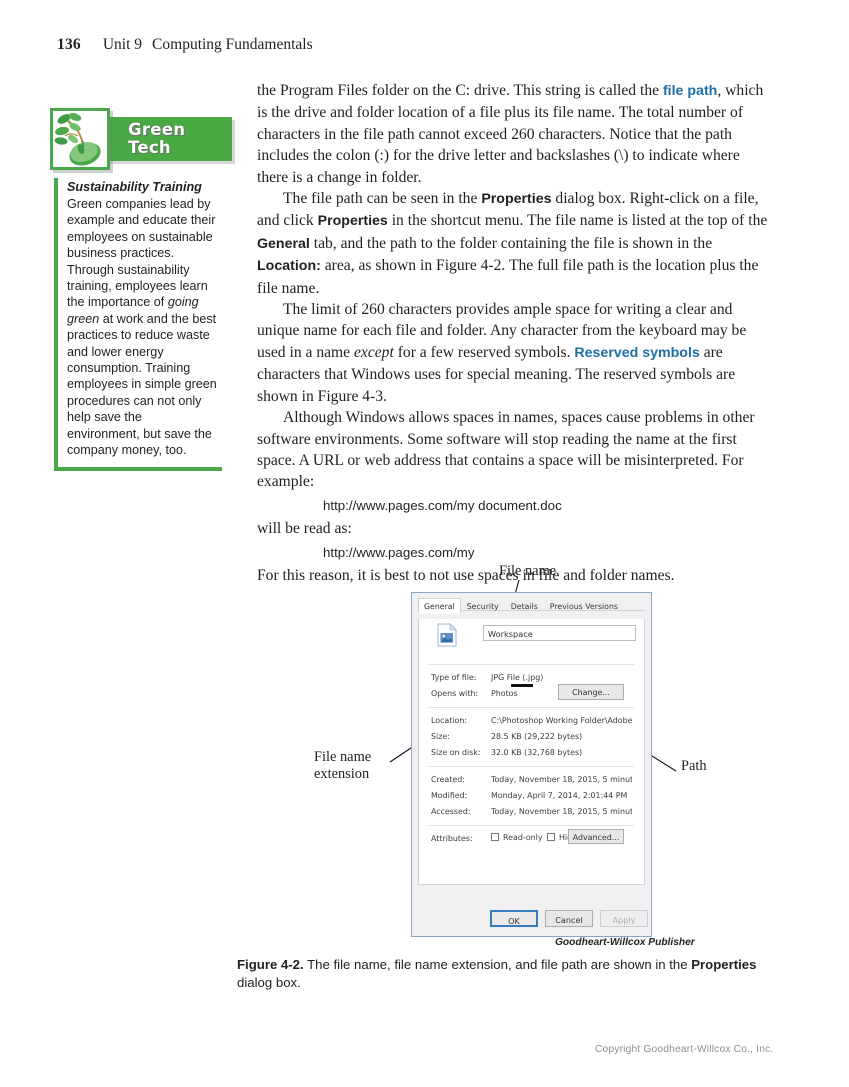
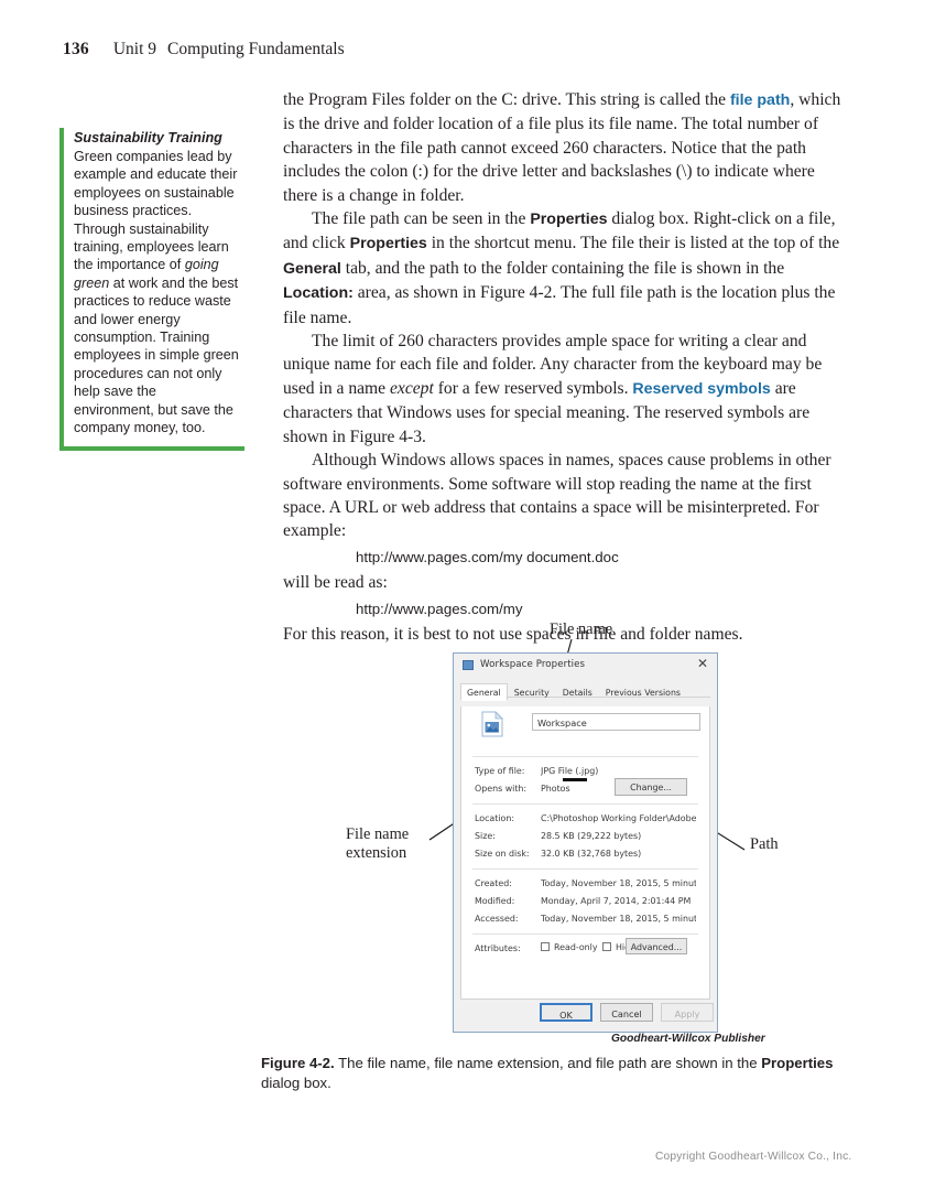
  136 Unit 9 Computing Fundamentals
- Green
- Tech
  Sustainability Training
  Green companies lead by example and educate their employees on sustainable business practices. Through sustainability training, employees learn the importance of going green at work and the best practices to reduce waste and lower energy consumption. Training employees in simple green procedures can not only help save the environment, but save the company money, too.
  the Program Files folder on the C: drive. This string is called the file path, which is the drive and folder location of a file plus its file name. The total number of characters in the file path cannot exceed 260 characters. Notice that the path includes the colon (:) for the drive letter and backslashes (\) to indicate where there is a change in folder.
- The file path can be seen in the Properties dialog box. Right-click on a file, and click Properties in the shortcut menu. The file name is listed at the top of the General tab, and the path to the folder containing the file is shown in the Location: area, as shown in Figure 4-2. The full file path is the location plus the file name.
+ The file path can be seen in the Properties dialog box. Right-click on a file, and click Properties in the shortcut menu. The file their is listed at the top of the General tab, and the path to the folder containing the file is shown in the Location: area, as shown in Figure 4-2. The full file path is the location plus the file name.
  The limit of 260 characters provides ample space for writing a clear and unique name for each file and folder. Any character from the keyboard may be used in a name except for a few reserved symbols. Reserved symbols are characters that Windows uses for special meaning. The reserved symbols are shown in Figure 4-3.
  Although Windows allows spaces in names, spaces cause problems in other software environments. Some software will stop reading the name at the first space. A URL or web address that contains a space will be misinterpreted. For example:
  http://www.pages.com/my document.doc
  will be read as:
  http://www.pages.com/my
  For this reason, it is best to not use spaces in file and folder names.
  File name
  File name
  extension
  Path
+ Workspace Properties
+ ✕
  General Security Details Previous Versions
  Workspace
  Type of file:
  JPG File (.jpg)
  Opens with:
  Photos
  Change...
  Location:
  C:\Photoshop Working Folder\Adobe
  Size:
  28.5 KB (29,222 bytes)
  Size on disk:
  32.0 KB (32,768 bytes)
  Created:
  Today, November 18, 2015, 5 minut
  Modified:
  Monday, April 7, 2014, 2:01:44 PM
  Accessed:
  Today, November 18, 2015, 5 minut
  Attributes:
  Read-only
  Advanced...
  OK
  Cancel
  Apply
  Goodheart-Willcox Publisher
  Figure 4-2. The file name, file name extension, and file path are shown in the Properties dialog box.
  Copyright Goodheart-Willcox Co., Inc.
